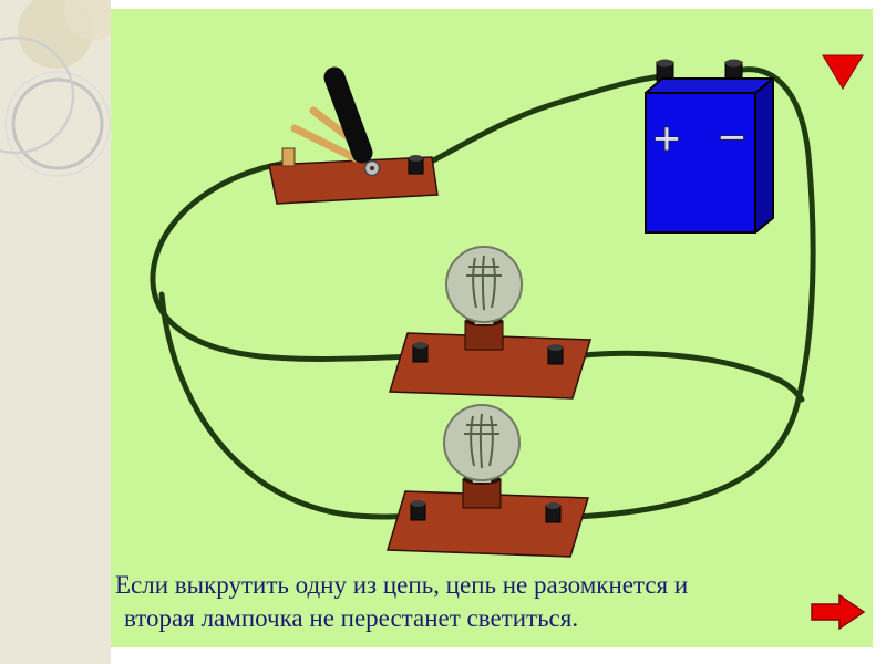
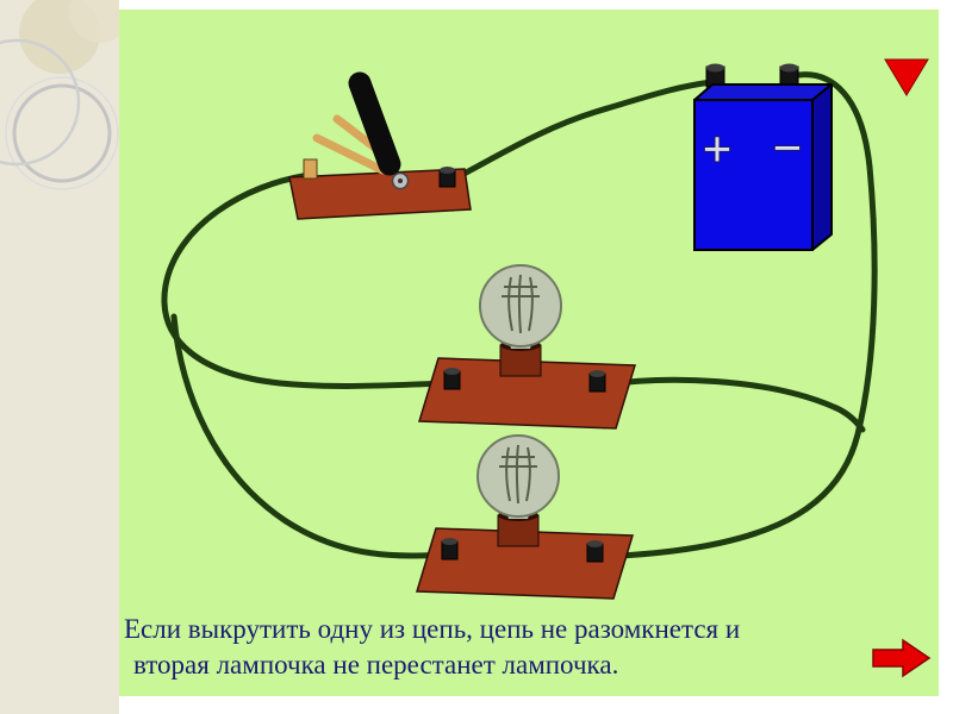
  +
  −
  Если выкрутить одну из цепь, цепь не разомкнется и
- вторая лампочка не перестанет светиться.
+ вторая лампочка не перестанет лампочка.
